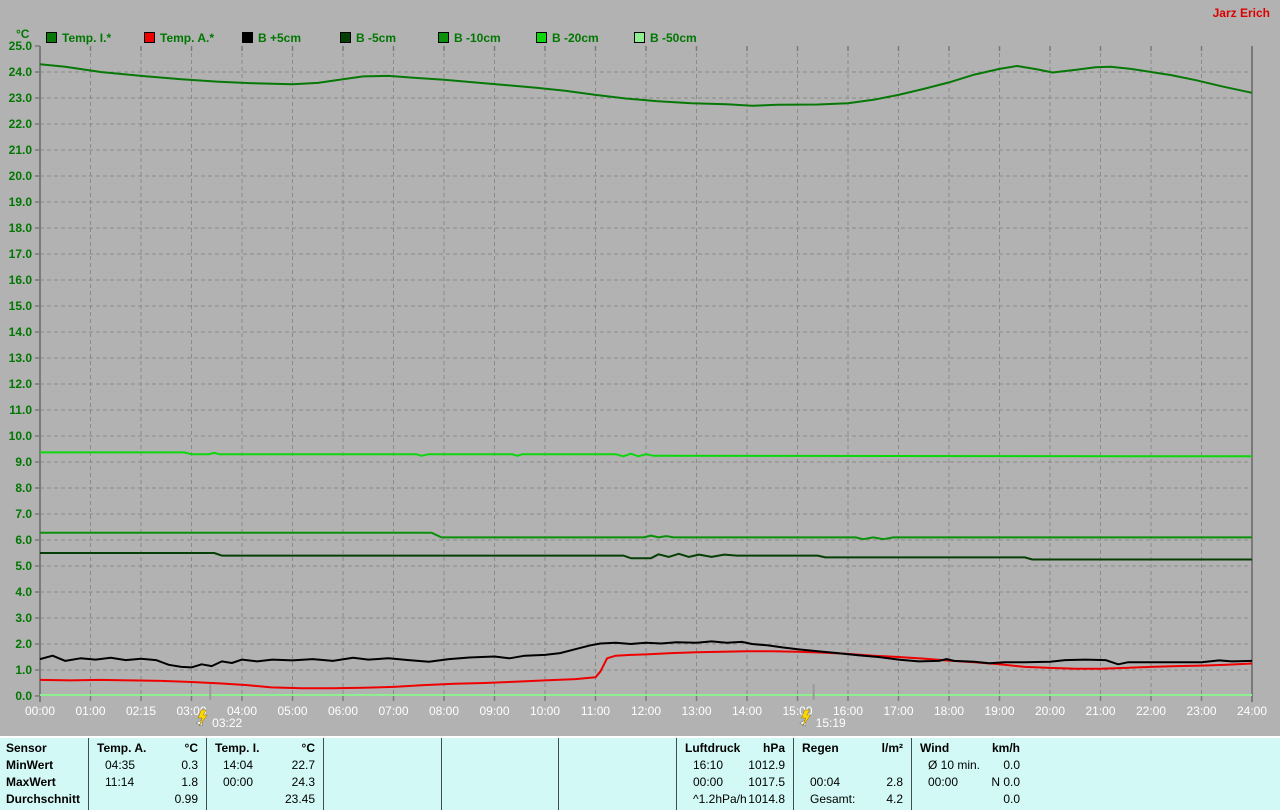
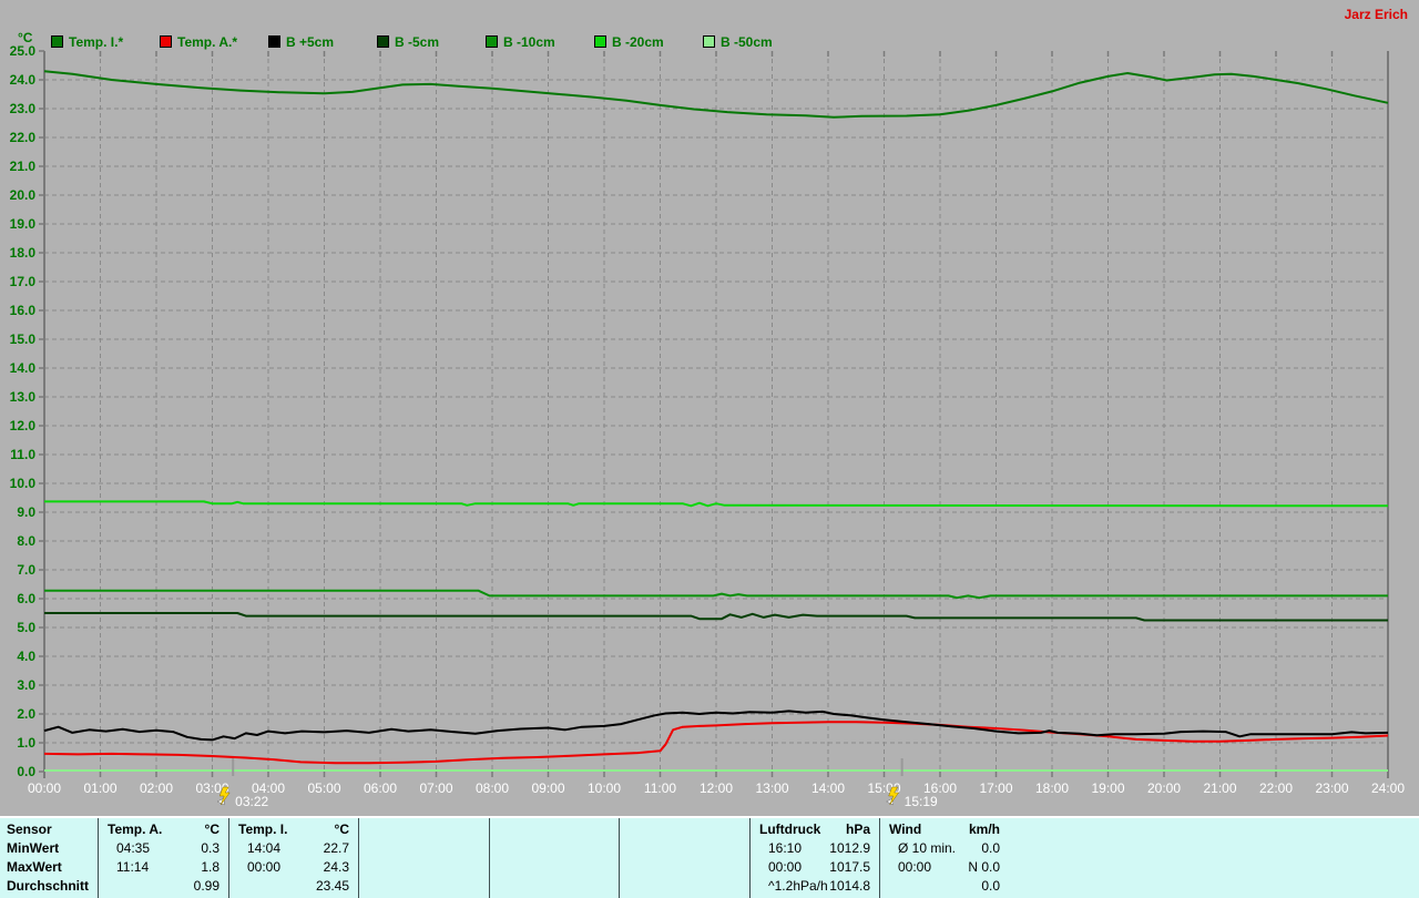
  25.0
  24.0
  23.0
  22.0
  21.0
  20.0
  19.0
  18.0
  17.0
  16.0
  15.0
  14.0
  13.0
  12.0
  11.0
  10.0
  9.0
  8.0
  7.0
  6.0
  5.0
  4.0
  3.0
  2.0
  1.0
  0.0
  00:00
  01:00
- 02:15
+ 02:00
  03:0
  04:00
  05:00
  06:00
  07:00
  08:00
  09:00
  10:00
  11:00
  12:00
  13:00
  14:00
  15:0
  16:00
  17:00
  18:00
  19:00
  20:00
  21:00
  22:00
  23:00
  24:00
  03:22
  15:19
  Jarz Erich
  °C
  Temp. I.*
  Temp. A.*
  B +5cm
  B -5cm
  B -10cm
  B -20cm
  B -50cm
  Sensor
  MinWert
  MaxWert
  Durchschnitt
  Temp. A.
  °C
  04:35
  0.3
  11:14
  1.8
  0.99
  Temp. I.
  °C
  14:04
  22.7
  00:00
  24.3
  23.45
  Luftdruck
  hPa
  16:10
  1012.9
  00:00
  1017.5
  ^1.2hPa/h
  1014.8
- Regen
- l/m²
- 00:04
- 2.8
- Gesamt:
- 4.2
  Wind
  km/h
  Ø 10 min.
  0.0
  00:00
  N 0.0
  0.0
